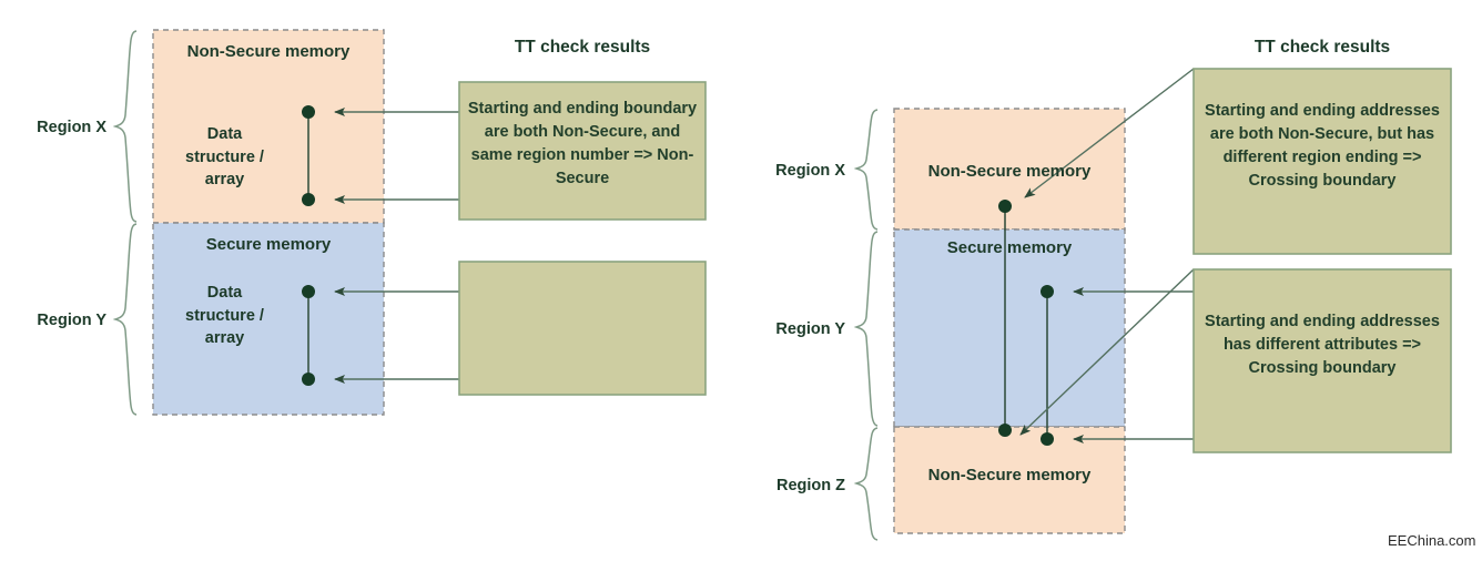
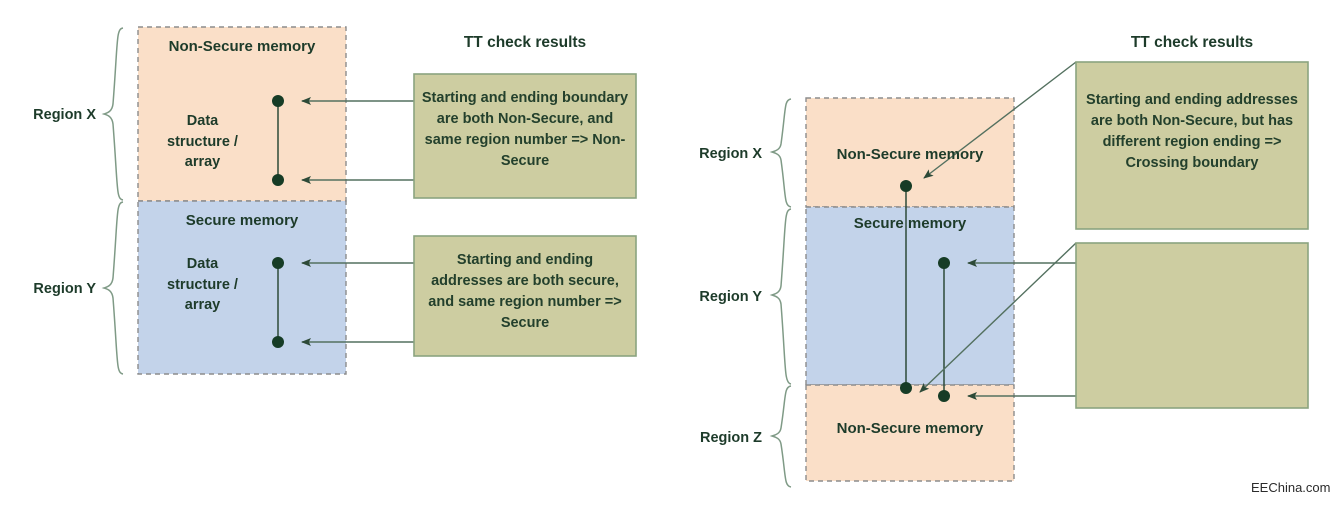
  Region X
  Region Y
  Non-Secure memory
  Data
  structure /
  array
  Secure memory
  Data
  structure /
  array
  TT check results
  Starting and ending boundary are both Non-Secure, and same region number => Non-Secure
+ Starting and ending addresses are both secure, and same region number => Secure
  Region X
  Region Y
  Region Z
  Non-Secure memory
  Secure memory
  Non-Secure memory
  TT check results
  Starting and ending addresses are both Non-Secure, but has different region ending => Crossing boundary
- Starting and ending addresses has different attributes => Crossing boundary
  EEChina.com
